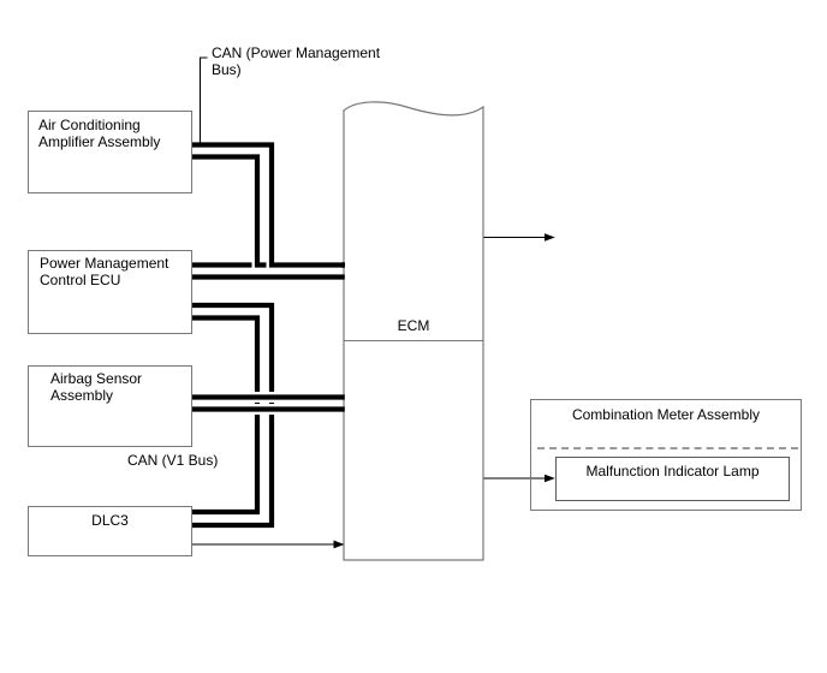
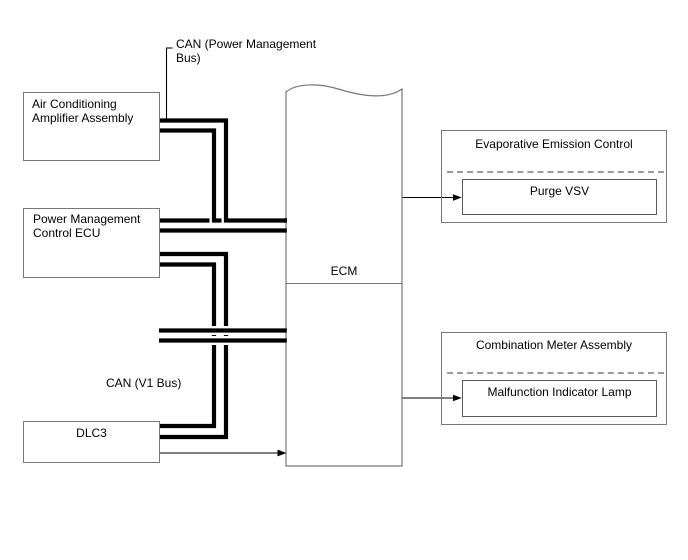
  CAN (Power Management Bus)
  CAN (V1 Bus)
  Air Conditioning Amplifier Assembly
  Power Management Control ECU
- Airbag Sensor Assembly
  DLC3
  ECM
+ Evaporative Emission Control
+ Purge VSV
  Combination Meter Assembly
  Malfunction Indicator Lamp
